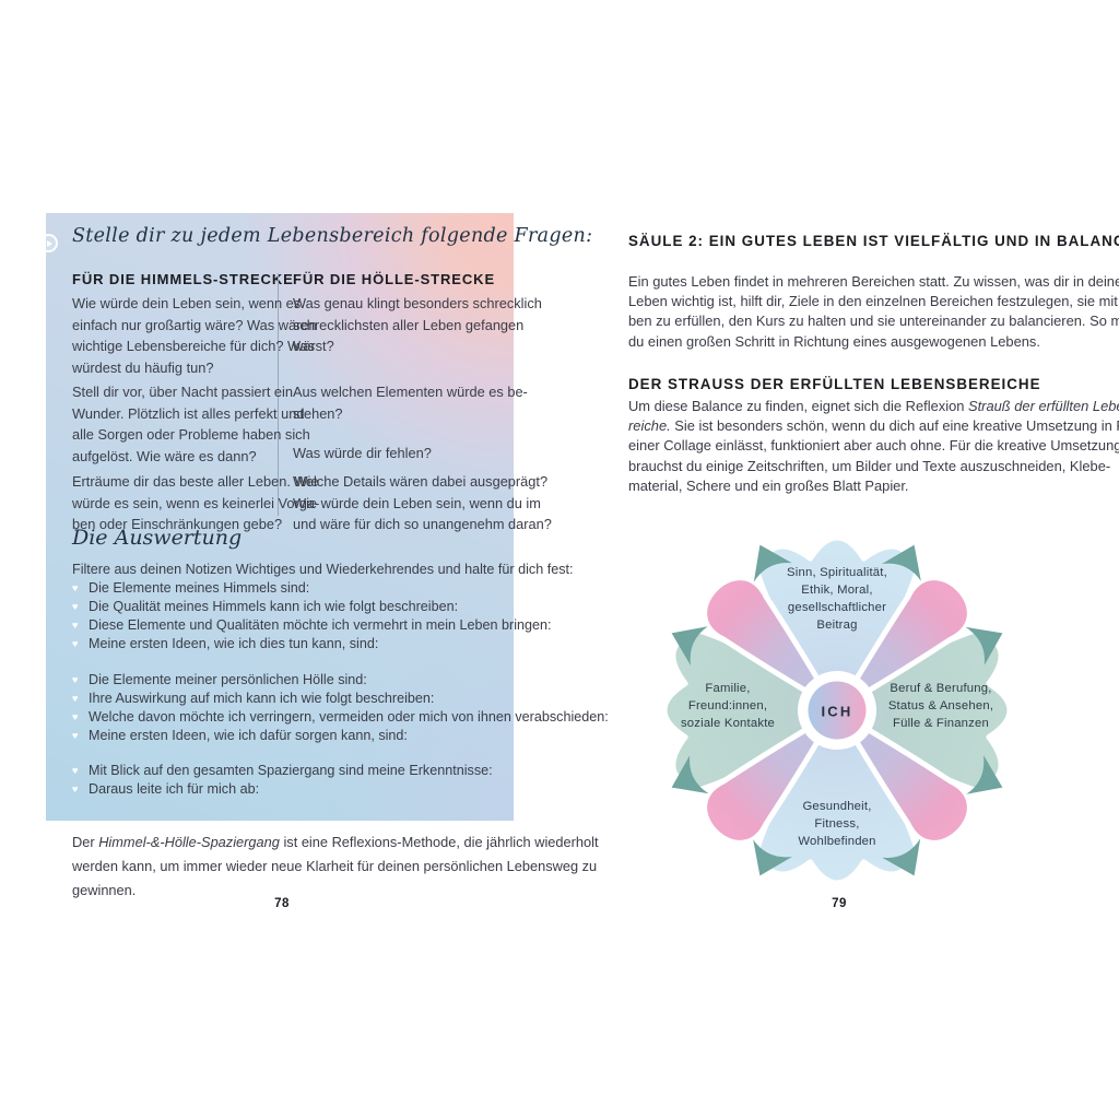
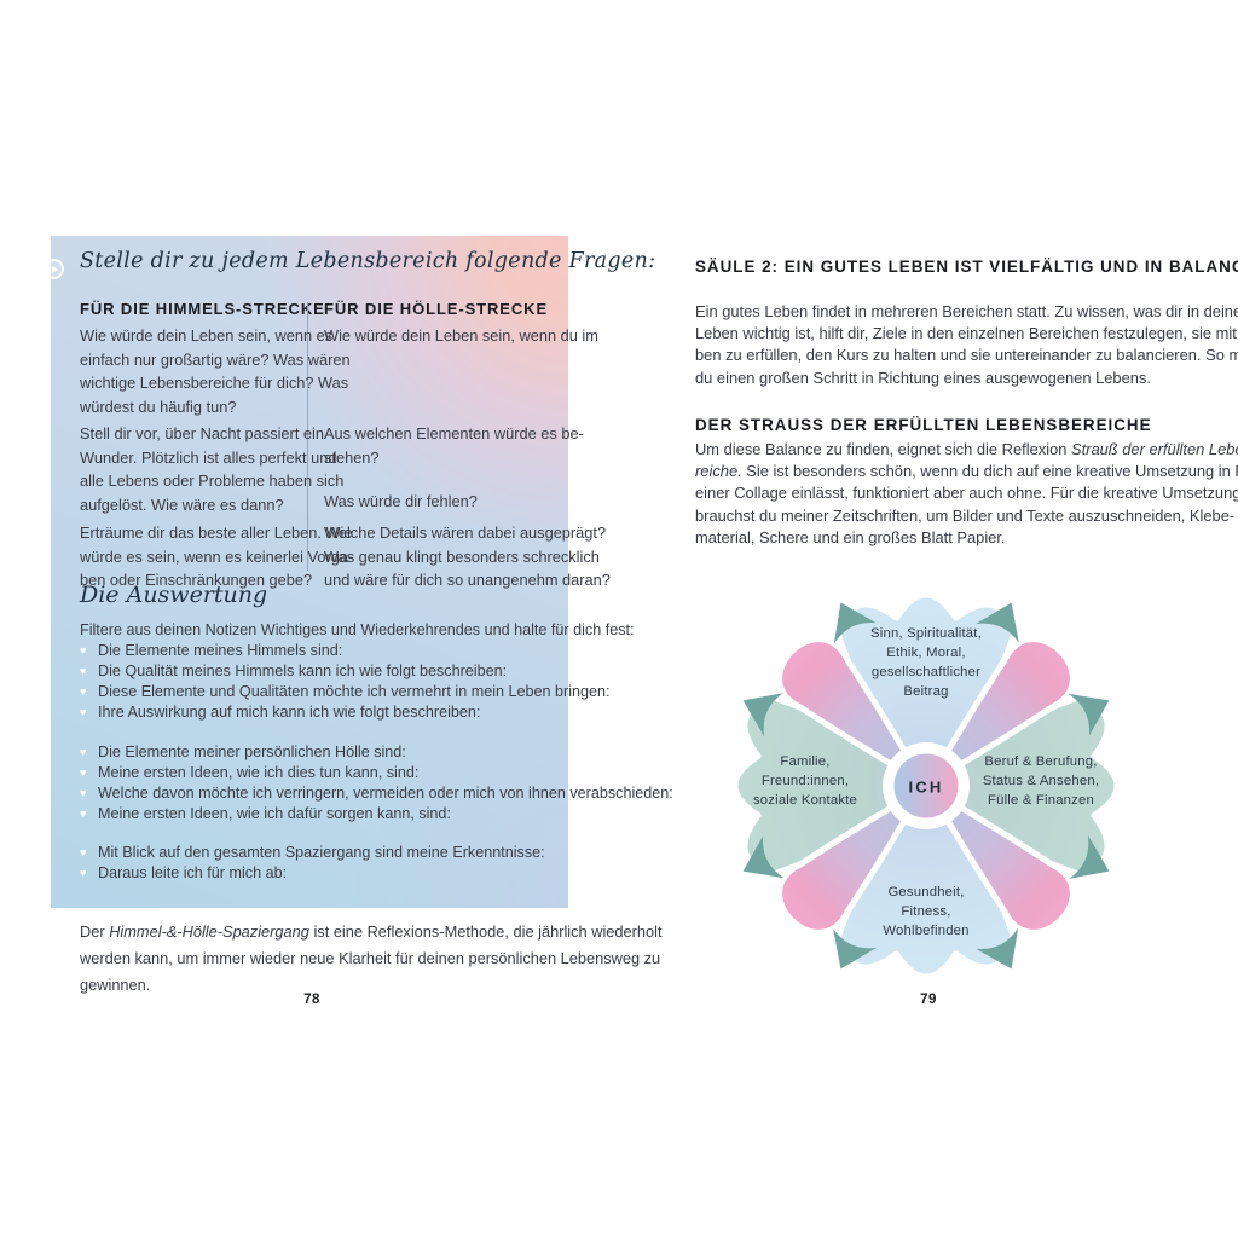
  Stelle dir zu jedem Lebensbereich folgende Fragen:
  FÜR DIE HIMMELS-STRECE
  FÜR DIE HÖLLE-STRECKE
  Wie würde dein Leben sein, wenn es
  einfach nur großartig wäre? Was wären
  wichtige Lebensbereiche für dich? Was
  würdest du häufig tun?
  Stell dir vor, über Nacht passiert ein
  Wunder. Plötzlich ist alles perfekt und
- alle Sorgen oder Probleme haben sich
+ alle Lebens oder Probleme haben sich
  aufgelöst. Wie wäre es dann?
  Erträume dir das beste aller Leben. Wie
  würde es sein, wenn es keinerlei Vorga-
  ben oder Einschränkungen gebe?
- Was genau klingt besonders schrecklich
+ Wie würde dein Leben sein, wenn du im
- schrecklichsten aller Leben gefangen
- wärst?
  Aus welchen Elementen würde es be-
  stehen?
  Was würde dir fehlen?
  Welche Details wären dabei ausgeprägt?
- Wie würde dein Leben sein, wenn du im
+ Was genau klingt besonders schrecklich
  und wäre für dich so unangenehm daran?
  Die Auswertung
  Filtere aus deinen Notizen Wichtiges und Wiederkehrendes und halte für dich fest:
  ♥ Die Elemente meines Himmels sind:
  ♥ Die Qualität meines Himmels kann ich wie folgt beschreiben:
  ♥ Diese Elemente und Qualitäten möchte ich vermehrt in mein Leben bringen:
- ♥ Meine ersten Ideen, wie ich dies tun kann, sind:
+ ♥ Ihre Auswirkung auf mich kann ich wie folgt beschreiben:
  ♥ Die Elemente meiner persönlichen Hölle sind:
- ♥ Ihre Auswirkung auf mich kann ich wie folgt beschreiben:
+ ♥ Meine ersten Ideen, wie ich dies tun kann, sind:
  ♥ Welche davon möchte ich verringern, vermeiden oder mich von ihnen verabschieden:
  ♥ Meine ersten Ideen, wie ich dafür sorgen kann, sind:
  ♥ Mit Blick auf den gesamten Spaziergang sind meine Erkenntnisse:
  ♥ Daraus leite ich für mich ab:
  Der Himmel-&-Hölle-Spaziergang ist eine Reflexions-Methode, die jährlich wiederholt
  werden kann, um immer wieder neue Klarheit für deinen persönlichen Lebensweg zu
  gewinnen.
  78
  SÄULE 2: EIN GUTES LEBEN IST VIELFÄLTIG UND IN BALAN
  Ein gutes Leben findet in mehreren Bereichen statt. Zu wissen, was dir in dein
  Leben wichtig ist, hilft dir, Ziele in den einzelnen Bereichen festzulegen, sie mit
  ben zu erfüllen, den Kurs zu halten und sie untereinander zu balancieren. So m
  du einen großen Schritt in Richtung eines ausgewogenen Lebens.
  DER STRAUSS DER ERFÜLLTEN LEBENSBEREICHE
  Um diese Balance zu finden, eignet sich die Reflexion Strauß der erfüllten Leb
  reiche. Sie ist besonders schön, wenn du dich auf eine kreative Umsetzung in
  einer Collage einlässt, funktioniert aber auch ohne. Für die kreative Umsetzung
- brauchst du einige Zeitschriften, um Bilder und Texte auszuschneiden, Klebe-
+ brauchst du meiner Zeitschriften, um Bilder und Texte auszuschneiden, Klebe-
  material, Schere und ein großes Blatt Papier.
  ICH
  Sinn, Spiritualität,
  Ethik, Moral,
  gesellschaftlicher
  Beitrag
  Beruf & Berufung,
  Status & Ansehen,
  Fülle & Finanzen
  Gesundheit,
  Fitness,
  Wohlbefinden
  Familie,
  Freund:innen,
  soziale Kontakte
  79
